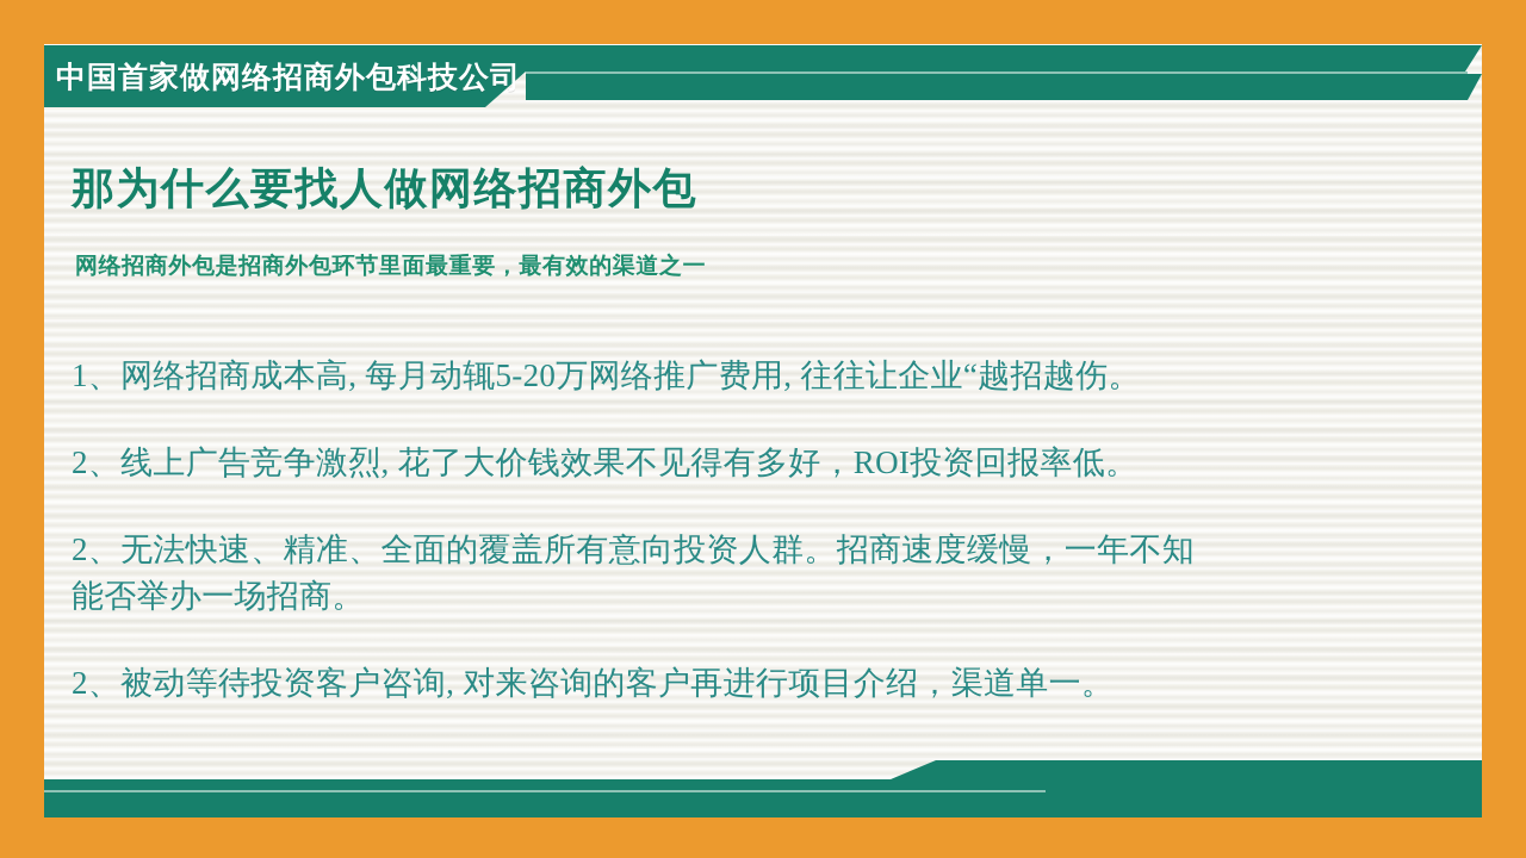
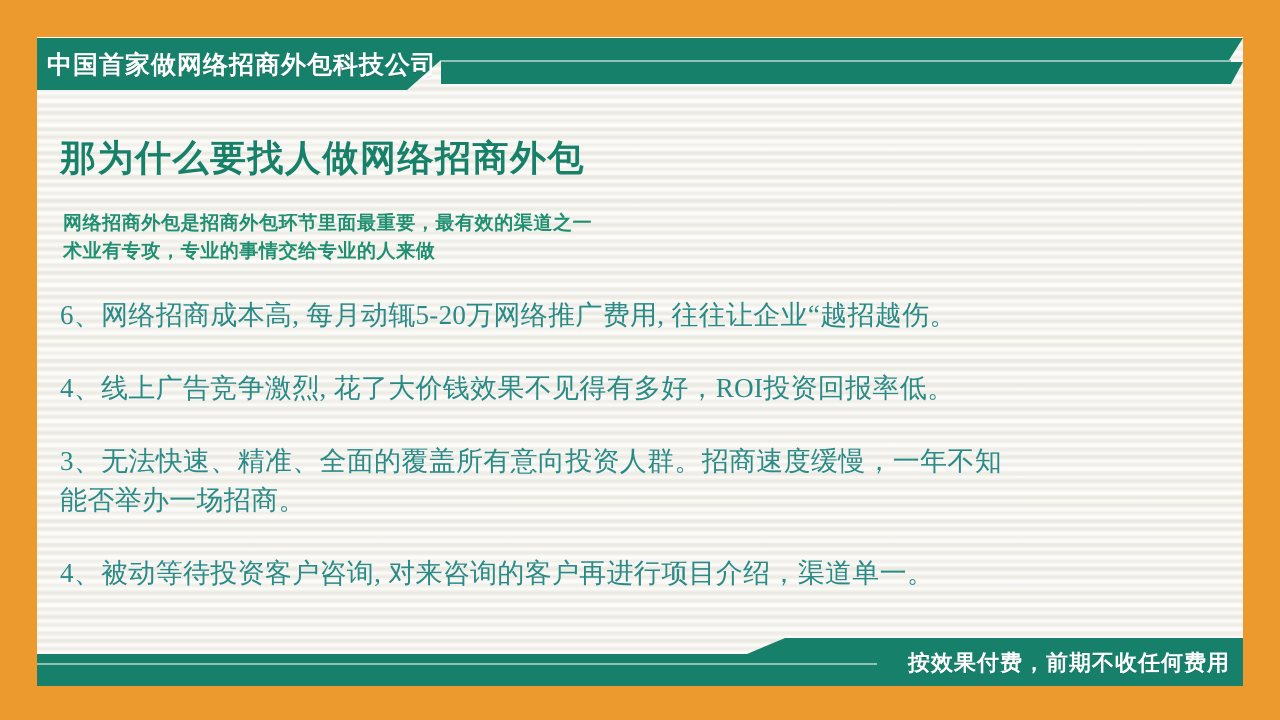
  中国首家做网络招商外包科技公司
  那为什么要找人做网络招商外包
  网络招商外包是招商外包环节里面最重要，最有效的渠道之一
+ 术业有专攻，专业的事情交给专业的人来做
- 1、网络招商成本高, 每月动辄5-20万网络推广费用, 往往让企业“越招越伤。
+ 6、网络招商成本高, 每月动辄5-20万网络推广费用, 往往让企业“越招越伤。
- 2、线上广告竞争激烈, 花了大价钱效果不见得有多好，ROI投资回报率低。
+ 4、线上广告竞争激烈, 花了大价钱效果不见得有多好，ROI投资回报率低。
- 2、无法快速、精准、全面的覆盖所有意向投资人群。招商速度缓慢，一年不知
+ 3、无法快速、精准、全面的覆盖所有意向投资人群。招商速度缓慢，一年不知
  能否举办一场招商。
- 2、被动等待投资客户咨询, 对来咨询的客户再进行项目介绍，渠道单一。
+ 4、被动等待投资客户咨询, 对来咨询的客户再进行项目介绍，渠道单一。
+ 按效果付费，前期不收任何费用
